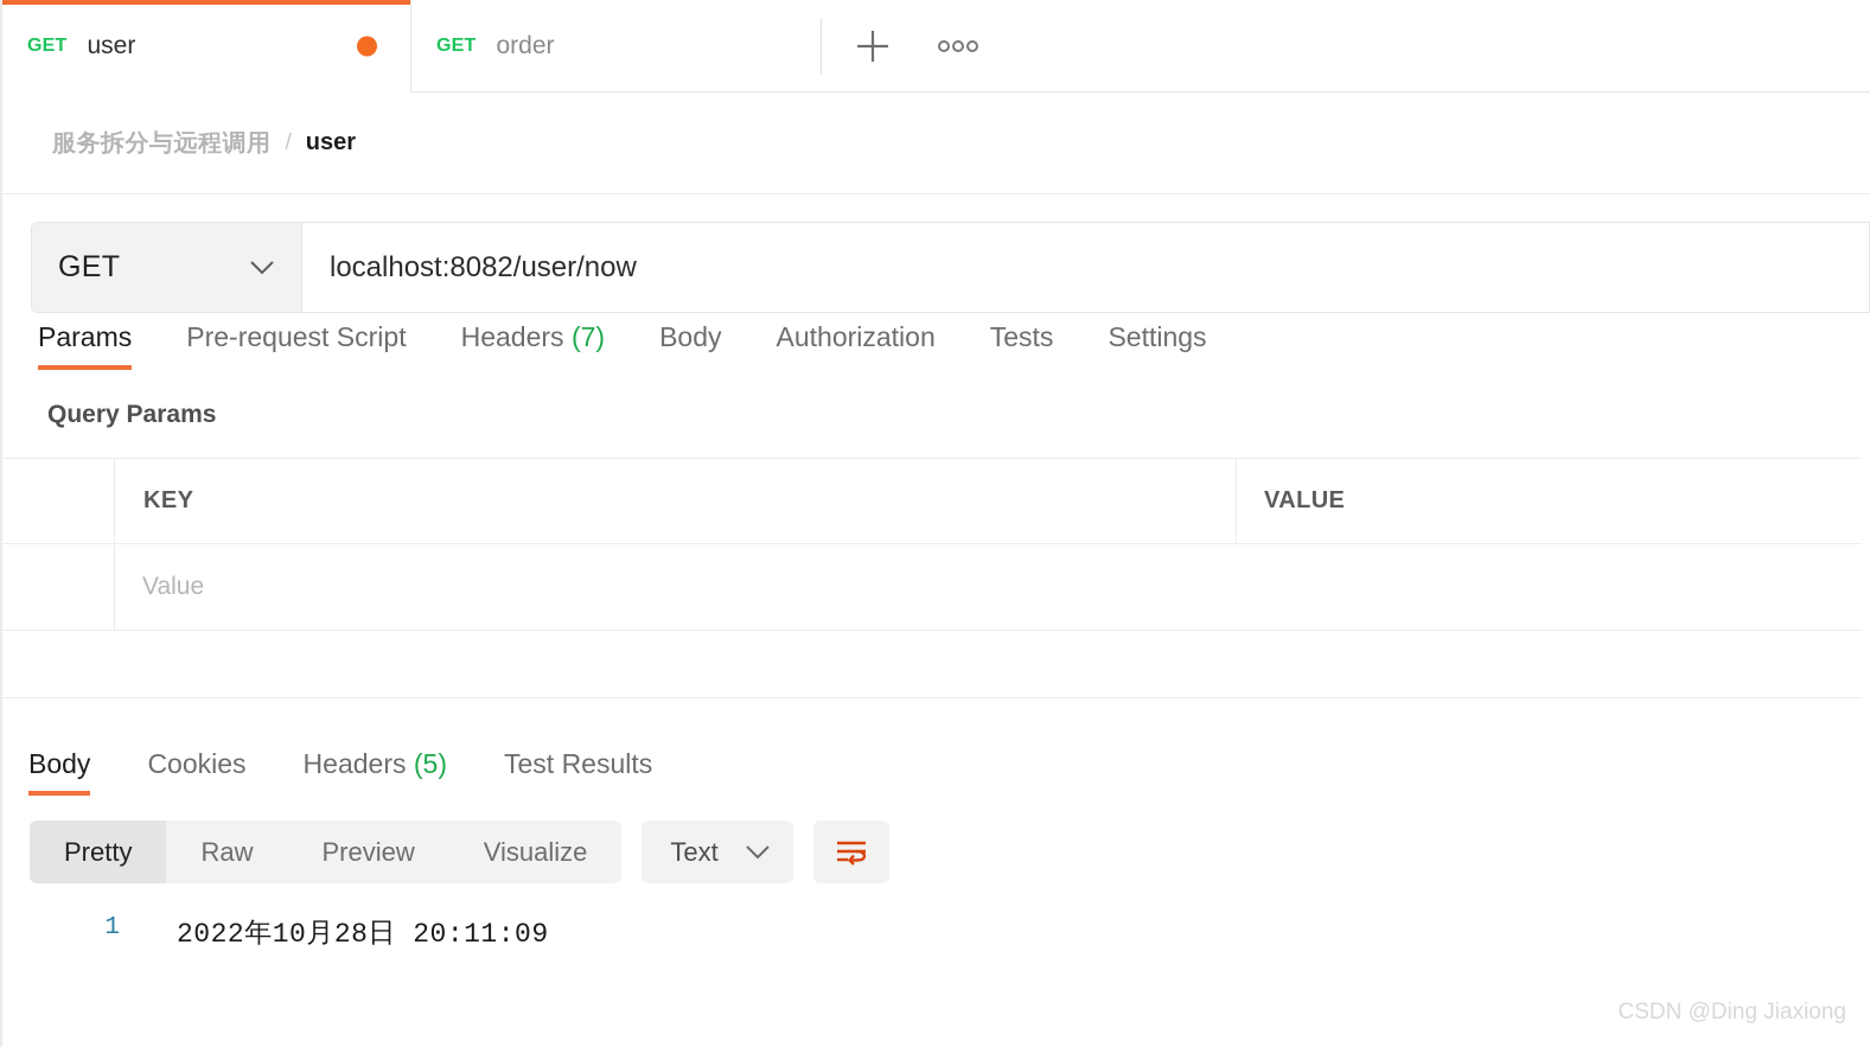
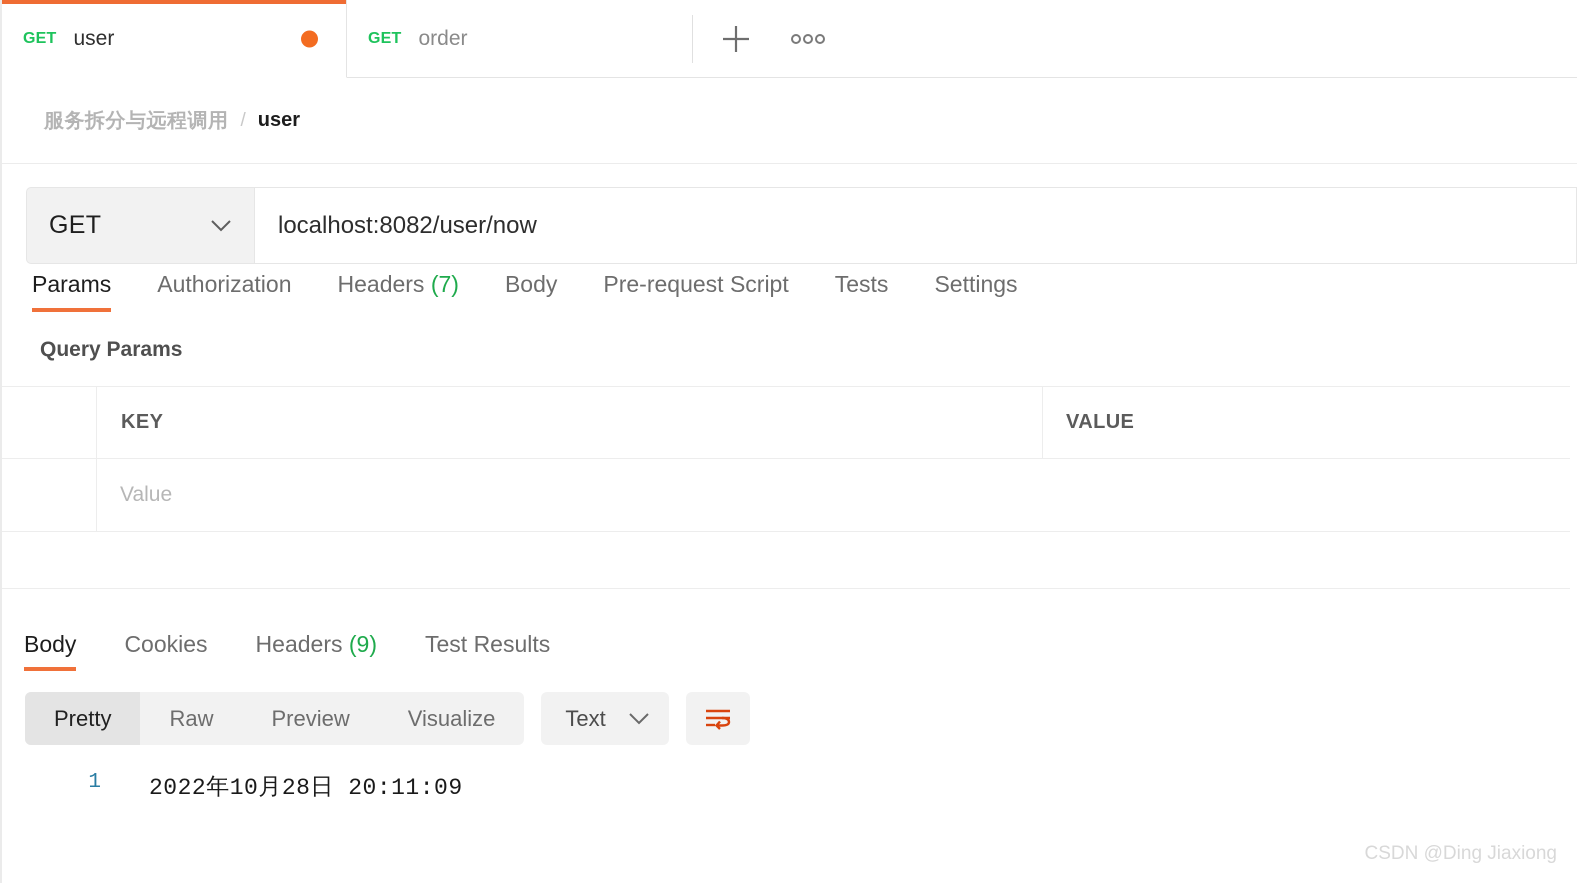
  GET
  user
  GET
  order
  服务拆分与远程调用
  /
  user
  GET
  localhost:8082/user/now
  Params
- Pre-request Script
+ Authorization
  Headers (7)
  Body
- Authorization
+ Pre-request Script
  Tests
  Settings
  Query Params
  KEY
  VALUE
  Value
  Body
  Cookies
- Headers (5)
+ Headers (9)
  Test Results
  Pretty
  Raw
  Preview
  Visualize
  Text
  1
  2022年10月28日 20:11:09
  CSDN @Ding Jiaxiong
